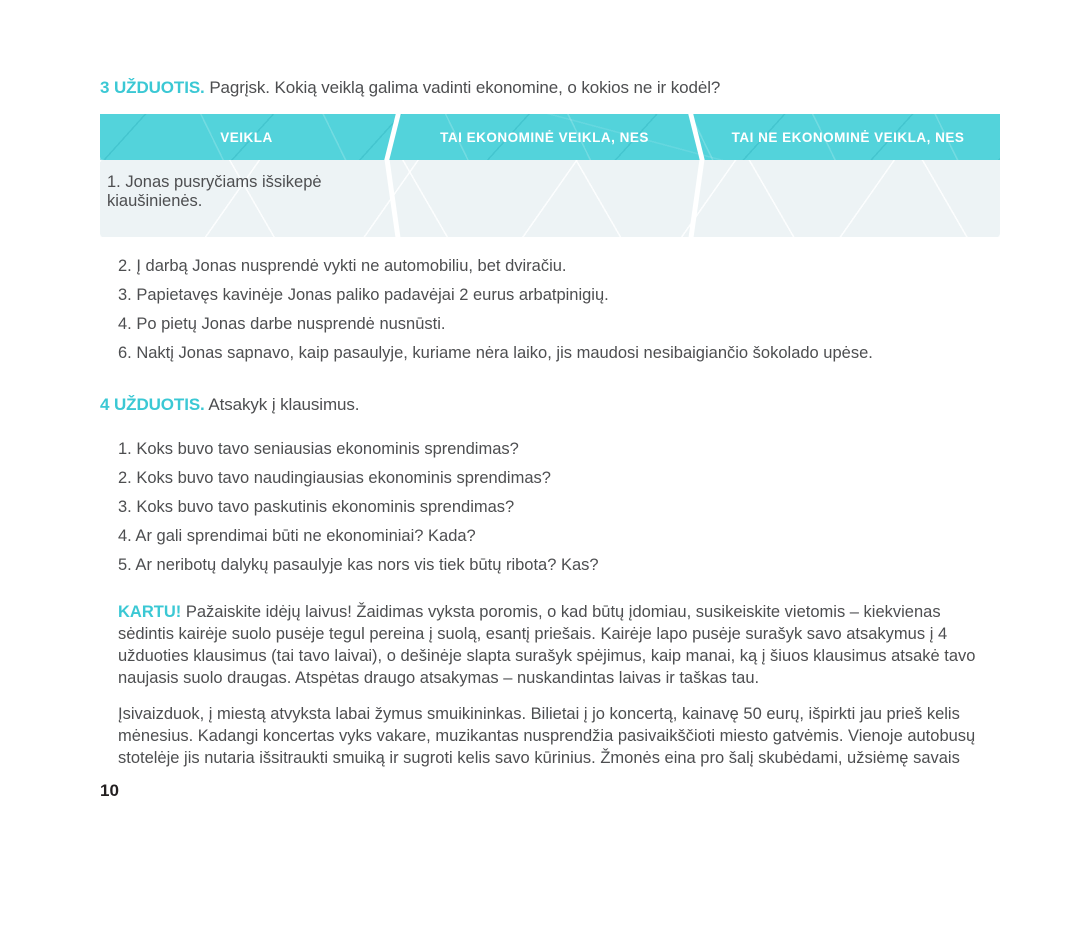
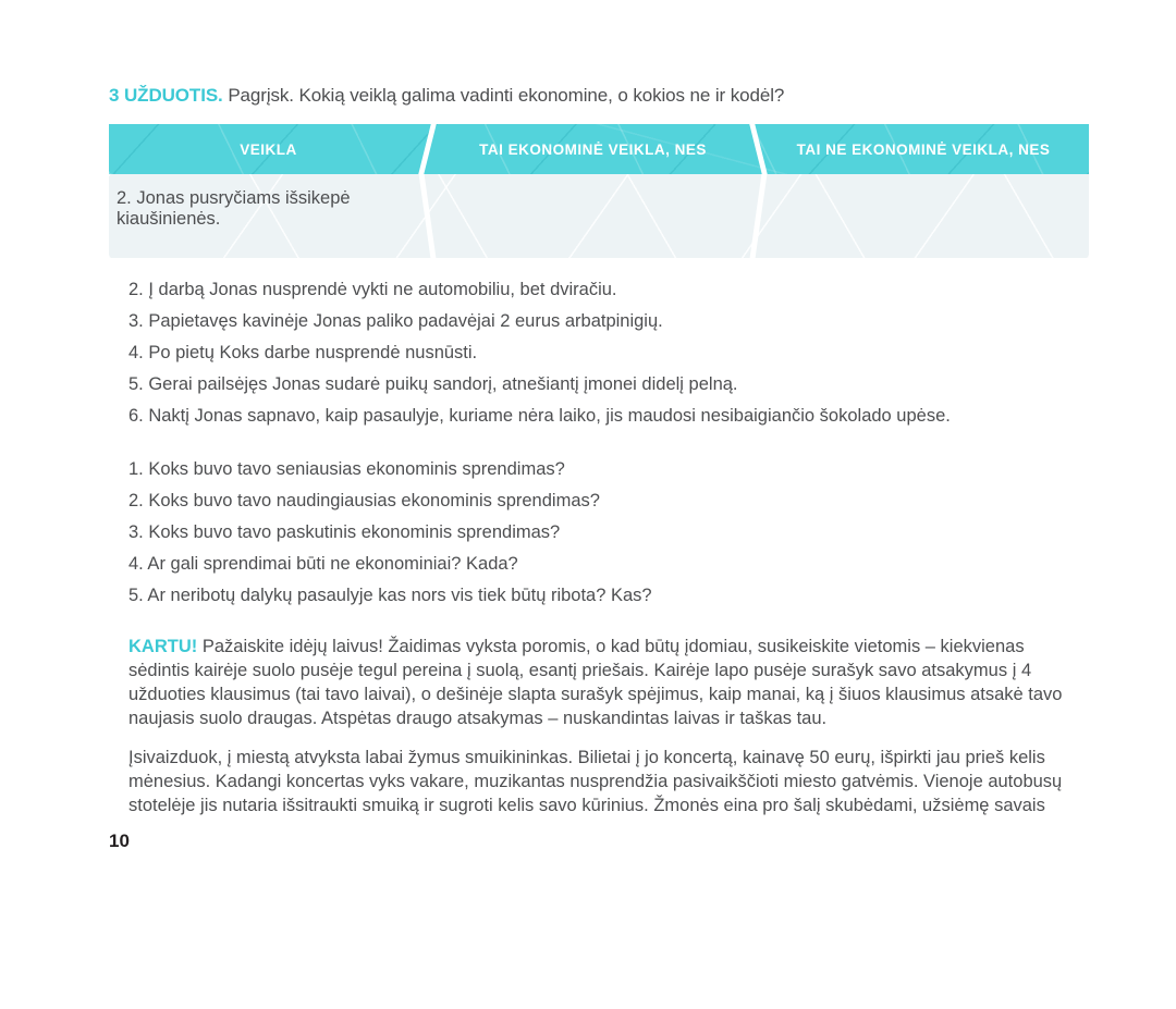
  3 UŽDUOTIS. Pagrįsk. Kokią veiklą galima vadinti ekonomine, o kokios ne ir kodėl?
  VEIKLA
  TAI EKONOMINĖ VEIKLA, NES
  TAI NE EKONOMINĖ VEIKLA, NES
- 1. Jonas pusryčiams išsikepė kiaušinienės.
+ 2. Jonas pusryčiams išsikepė kiaušinienės.
  2. Į darbą Jonas nusprendė vykti ne automobiliu, bet dviračiu.
  3. Papietavęs kavinėje Jonas paliko padavėjai 2 eurus arbatpinigių.
- 4. Po pietų Jonas darbe nusprendė nusnūsti.
+ 4. Po pietų Koks darbe nusprendė nusnūsti.
+ 5. Gerai pailsėjęs Jonas sudarė puikų sandorį, atnešiantį įmonei didelį pelną.
  6. Naktį Jonas sapnavo, kaip pasaulyje, kuriame nėra laiko, jis maudosi nesibaigiančio šokolado upėse.
- 4 UŽDUOTIS. Atsakyk į klausimus.
  1. Koks buvo tavo seniausias ekonominis sprendimas?
  2. Koks buvo tavo naudingiausias ekonominis sprendimas?
  3. Koks buvo tavo paskutinis ekonominis sprendimas?
  4. Ar gali sprendimai būti ne ekonominiai? Kada?
  5. Ar neribotų dalykų pasaulyje kas nors vis tiek būtų ribota? Kas?
  KARTU! Pažaiskite idėjų laivus! Žaidimas vyksta poromis, o kad būtų įdomiau, susikeiskite vietomis – kiekvienas sėdintis kairėje suolo pusėje tegul pereina į suolą, esantį priešais. Kairėje lapo pusėje surašyk savo atsakymus į 4 užduoties klausimus (tai tavo laivai), o dešinėje slapta surašyk spėjimus, kaip manai, ką į šiuos klausimus atsakė tavo naujasis suolo draugas. Atspėtas draugo atsakymas – nuskandintas laivas ir taškas tau.
  Įsivaizduok, į miestą atvyksta labai žymus smuikininkas. Bilietai į jo koncertą, kainavę 50 eurų, išpirkti jau prieš kelis mėnesius. Kadangi koncertas vyks vakare, muzikantas nusprendžia pasivaikščioti miesto gatvėmis. Vienoje autobusų stotelėje jis nutaria išsitraukti smuiką ir sugroti kelis savo kūrinius. Žmonės eina pro šalį skubėdami, užsiėmę savais
  10
